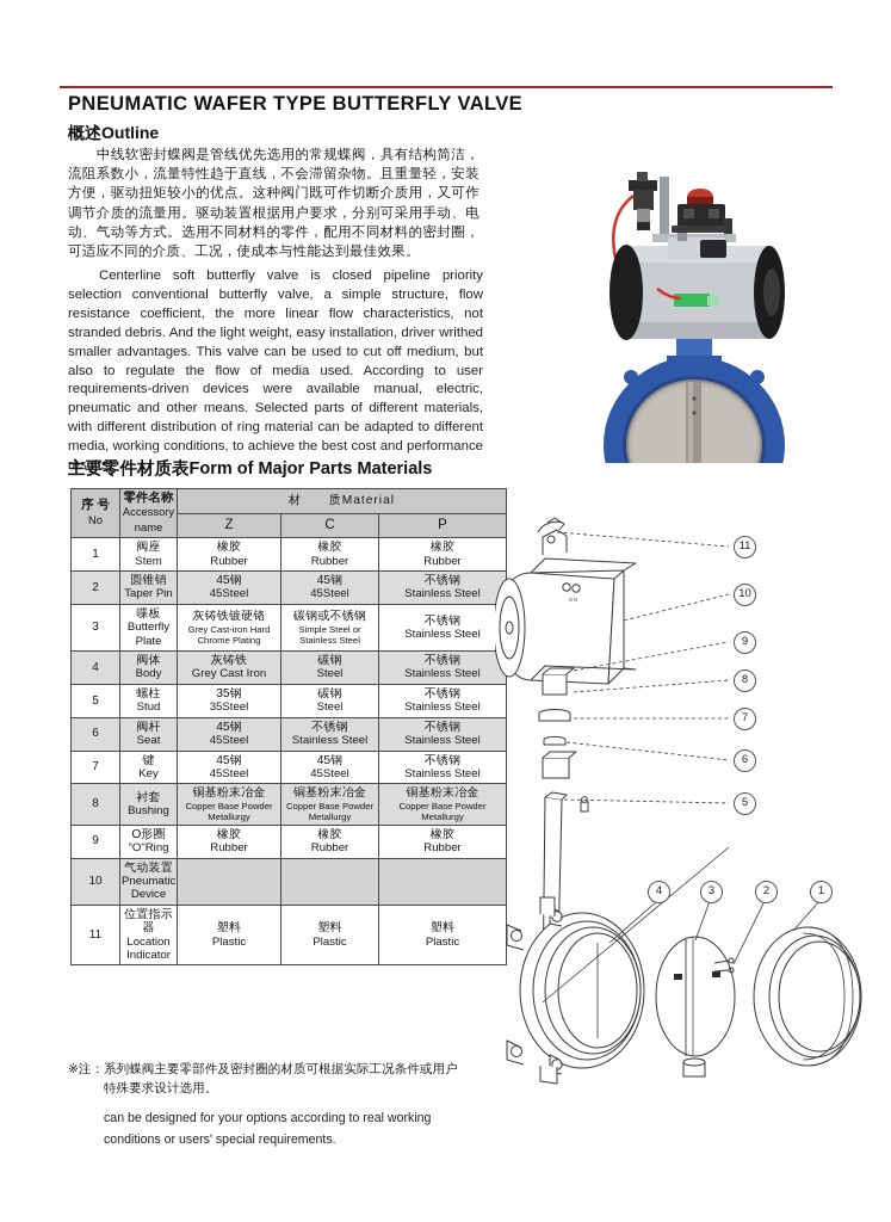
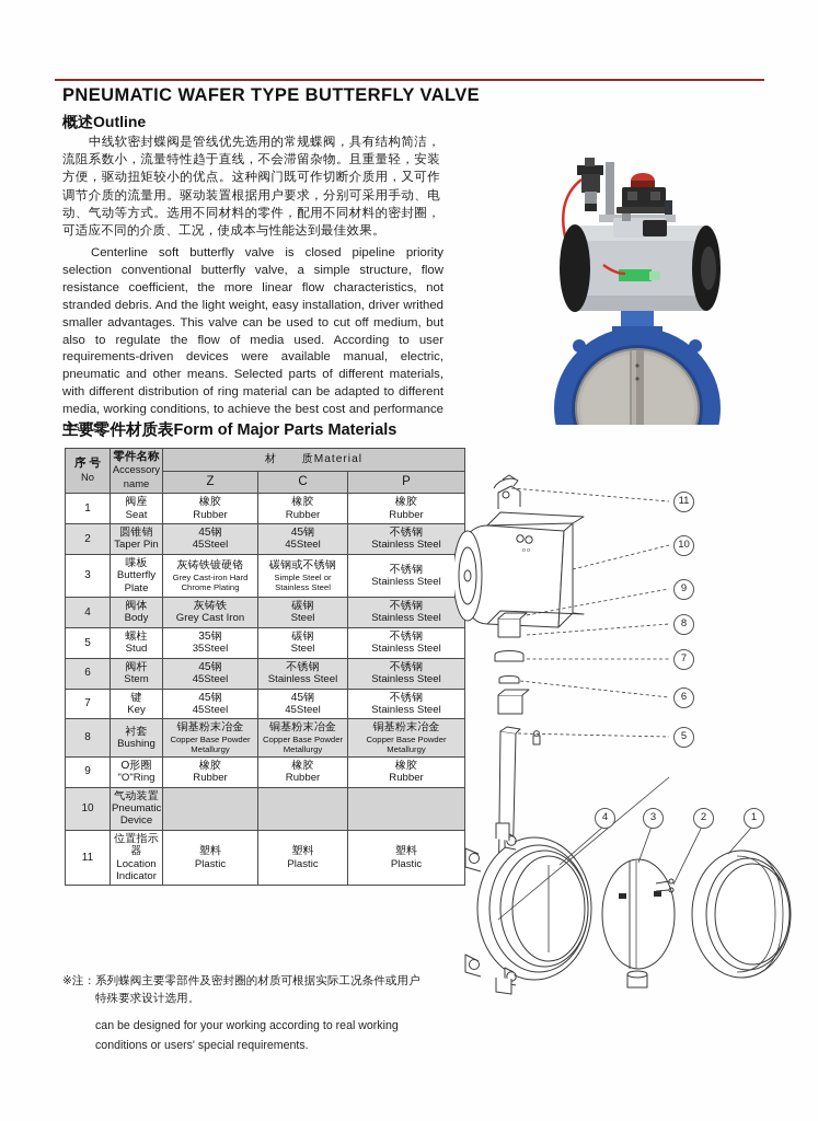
  PNEUMATIC WAFER TYPE BUTTERFLY VALVE
  概述Outline
  中线软密封蝶阀是管线优先选用的常规蝶阀，具有结构简洁，流阻系数小，流量特性趋于直线，不会滞留杂物。且重量轻，安装方便，驱动扭矩较小的优点。这种阀门既可作切断介质用，又可作调节介质的流量用。驱动装置根据用户要求，分别可采用手动、电动、气动等方式。选用不同材料的零件，配用不同材料的密封圈，可适应不同的介质、工况，使成本与性能达到最佳效果。
  Centerline soft butterfly valve is closed pipeline priority selection conventional butterfly valve, a simple structure, flow resistance coefficient, the more linear flow characteristics, not stranded debris. And the light weight, easy installation, driver writhed smaller advantages. This valve can be used to cut off medium, but also to regulate the flow of media used. According to user requirements-driven devices were available manual, electric, pneumatic and other means. Selected parts of different materials, with different distribution of ring material can be adapted to different media, working conditions, to achieve the best cost and performance results.
  主要零件材质表Form of Major Parts Materials
  序 号 No	零件名称 Accessory name	材 质Material
  Z	C	P
- 1	阀座Stem	橡胶Rubber	橡胶Rubber	橡胶Rubber
+ 1	阀座Seat	橡胶Rubber	橡胶Rubber	橡胶Rubber
  2	圆锥销Taper Pin	45钢45Steel	45钢45Steel	不锈钢Stainless Steel
  3	喋板ButterflyPlate	灰铸铁镀硬铬Grey Cast-iron HardChrome Plating	碳钢或不锈钢Simple Steel orStainless Steel	不锈钢Stainless Steel
  4	阀体Body	灰铸铁Grey Cast Iron	碳钢Steel	不锈钢Stainless Steel
  5	螺柱Stud	35钢35Steel	碳钢Steel	不锈钢Stainless Steel
- 6	阀杆Seat	45钢45Steel	不锈钢Stainless Steel	不锈钢Stainless Steel
+ 6	阀杆Stem	45钢45Steel	不锈钢Stainless Steel	不锈钢Stainless Steel
  7	键Key	45钢45Steel	45钢45Steel	不锈钢Stainless Steel
  8	衬套Bushing	铜基粉末冶金Copper Base PowderMetallurgy	铜基粉末冶金Copper Base PowderMetallurgy	铜基粉末冶金Copper Base PowderMetallurgy
  9	O形圈"O"Ring	橡胶Rubber	橡胶Rubber	橡胶Rubber
  10	气动装置PneumaticDevice
  11	位置指示器LocationIndicator	塑料Plastic	塑料Plastic	塑料Plastic
  ※注：系列蝶阀主要零部件及密封圈的材质可根据实际工况条件或用户
  特殊要求设计选用。
- can be designed for your options according to real working
+ can be designed for your working according to real working
  conditions or users' special requirements.
  11
  10
  9
  8
  7
  6
  5
  4
  3
  2
  1
